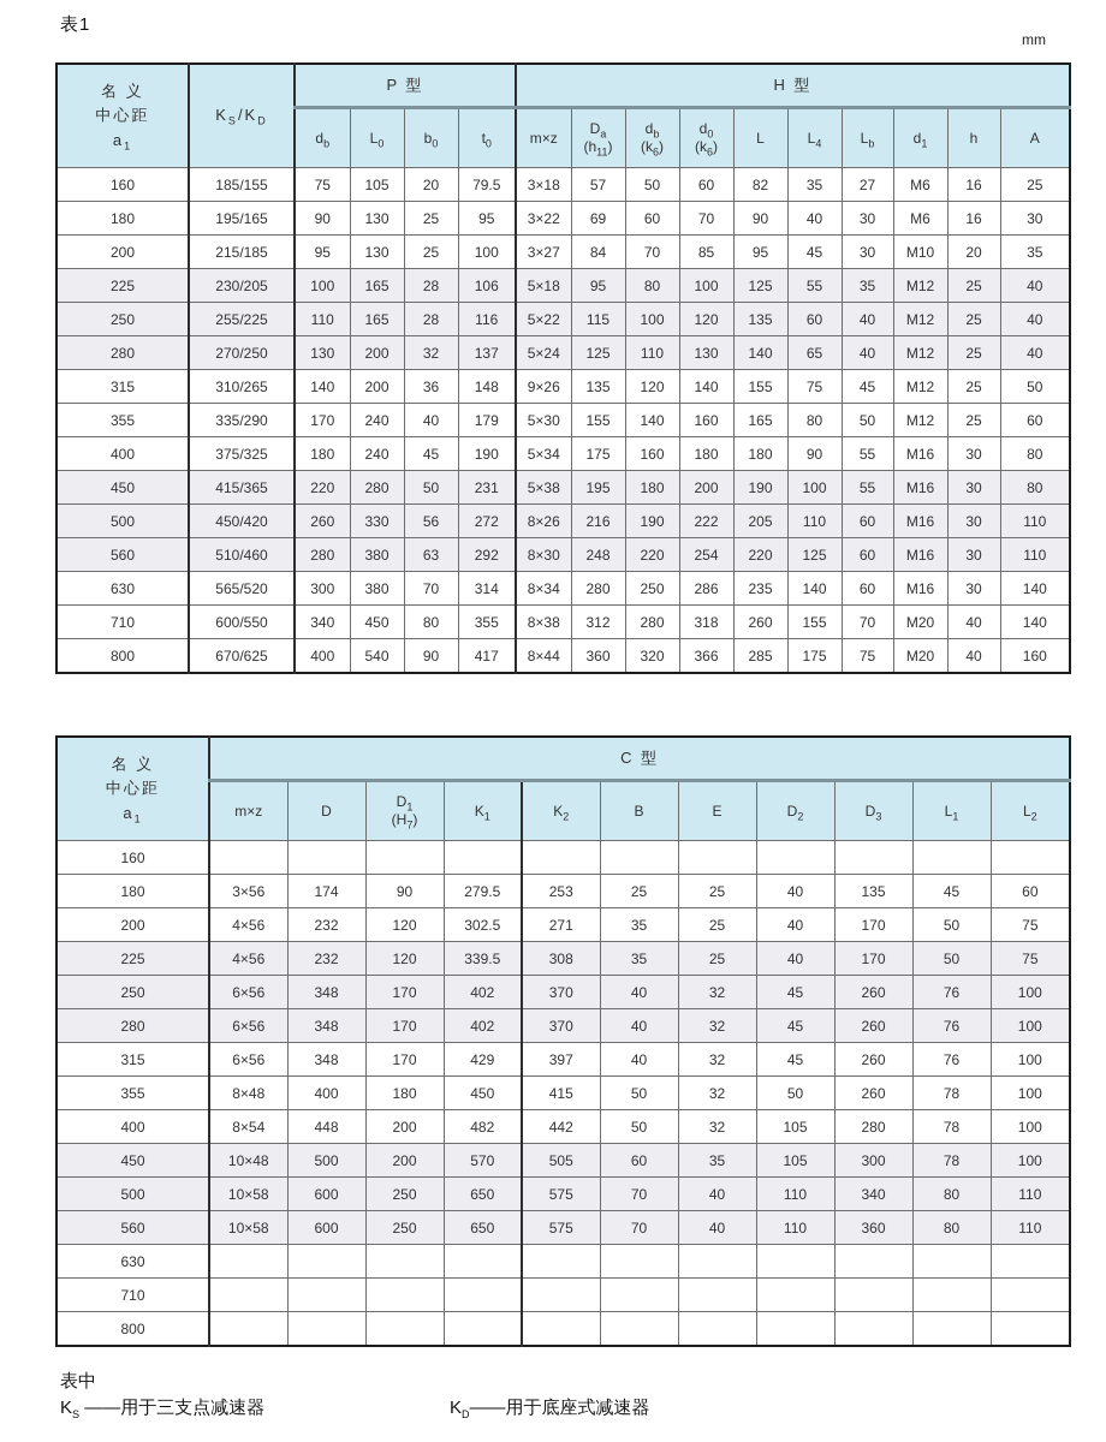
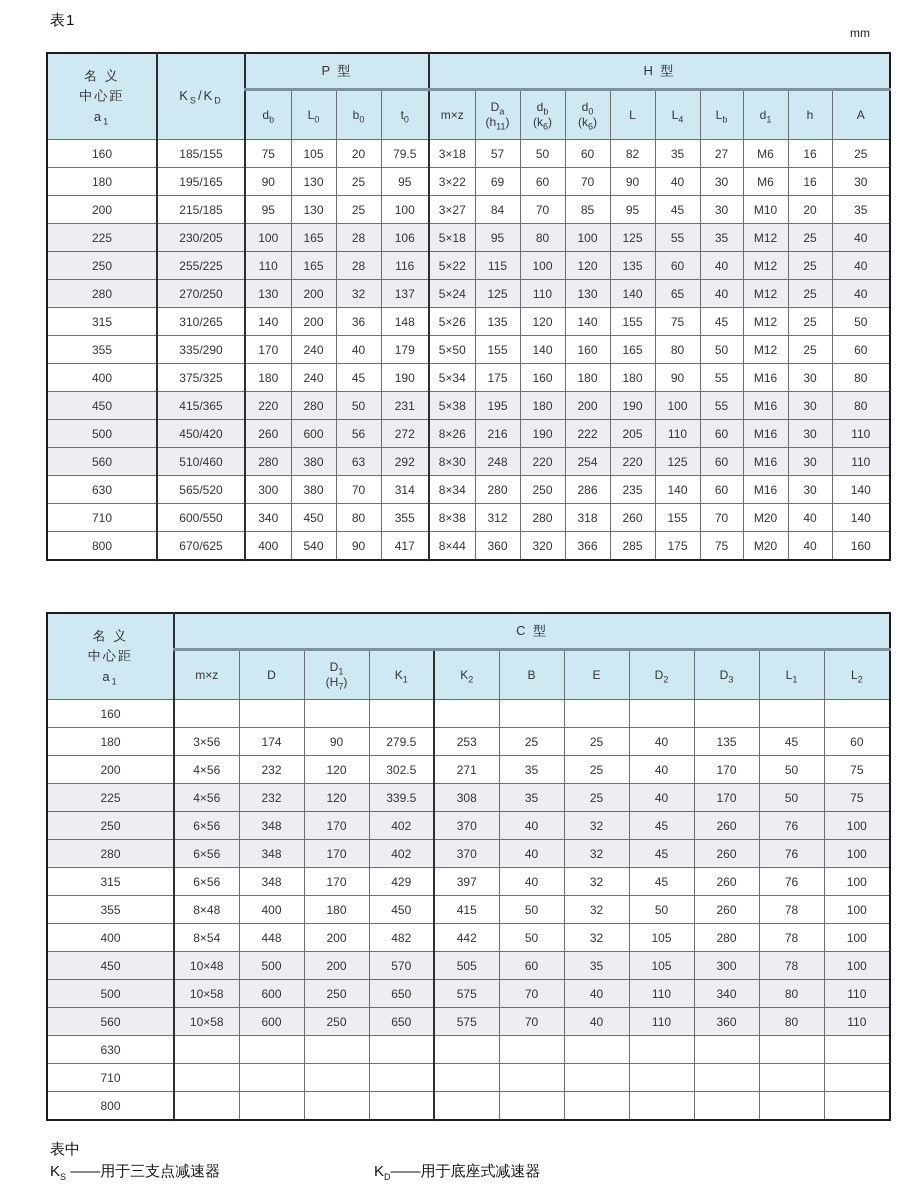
  表1
  mm
  名 义中心距a1	KS/KD	P 型	H 型
  db	L0	b0	t0	m×z	Da(h11)	db(k6)	d0(k6)	L	L4	Lb	d1	h	A
  160	185/155	75	105	20	79.5	3×18	57	50	60	82	35	27	M6	16	25
  180	195/165	90	130	25	95	3×22	69	60	70	90	40	30	M6	16	30
  200	215/185	95	130	25	100	3×27	84	70	85	95	45	30	M10	20	35
  225	230/205	100	165	28	106	5×18	95	80	100	125	55	35	M12	25	40
  250	255/225	110	165	28	116	5×22	115	100	120	135	60	40	M12	25	40
  280	270/250	130	200	32	137	5×24	125	110	130	140	65	40	M12	25	40
- 315	310/265	140	200	36	148	9×26	135	120	140	155	75	45	M12	25	50
+ 315	310/265	140	200	36	148	5×26	135	120	140	155	75	45	M12	25	50
- 355	335/290	170	240	40	179	5×30	155	140	160	165	80	50	M12	25	60
+ 355	335/290	170	240	40	179	5×50	155	140	160	165	80	50	M12	25	60
  400	375/325	180	240	45	190	5×34	175	160	180	180	90	55	M16	30	80
  450	415/365	220	280	50	231	5×38	195	180	200	190	100	55	M16	30	80
- 500	450/420	260	330	56	272	8×26	216	190	222	205	110	60	M16	30	110
+ 500	450/420	260	600	56	272	8×26	216	190	222	205	110	60	M16	30	110
  560	510/460	280	380	63	292	8×30	248	220	254	220	125	60	M16	30	110
  630	565/520	300	380	70	314	8×34	280	250	286	235	140	60	M16	30	140
  710	600/550	340	450	80	355	8×38	312	280	318	260	155	70	M20	40	140
  800	670/625	400	540	90	417	8×44	360	320	366	285	175	75	M20	40	160
  名 义中心距a1	C 型
  m×z	D	D1(H7)	K1	K2	B	E	D2	D3	L1	L2
  160
  180	3×56	174	90	279.5	253	25	25	40	135	45	60
  200	4×56	232	120	302.5	271	35	25	40	170	50	75
  225	4×56	232	120	339.5	308	35	25	40	170	50	75
  250	6×56	348	170	402	370	40	32	45	260	76	100
  280	6×56	348	170	402	370	40	32	45	260	76	100
  315	6×56	348	170	429	397	40	32	45	260	76	100
  355	8×48	400	180	450	415	50	32	50	260	78	100
  400	8×54	448	200	482	442	50	32	105	280	78	100
  450	10×48	500	200	570	505	60	35	105	300	78	100
  500	10×58	600	250	650	575	70	40	110	340	80	110
  560	10×58	600	250	650	575	70	40	110	360	80	110
  630
  710
  800
  表中
  KS ——用于三支点减速器
  KD——用于底座式减速器
